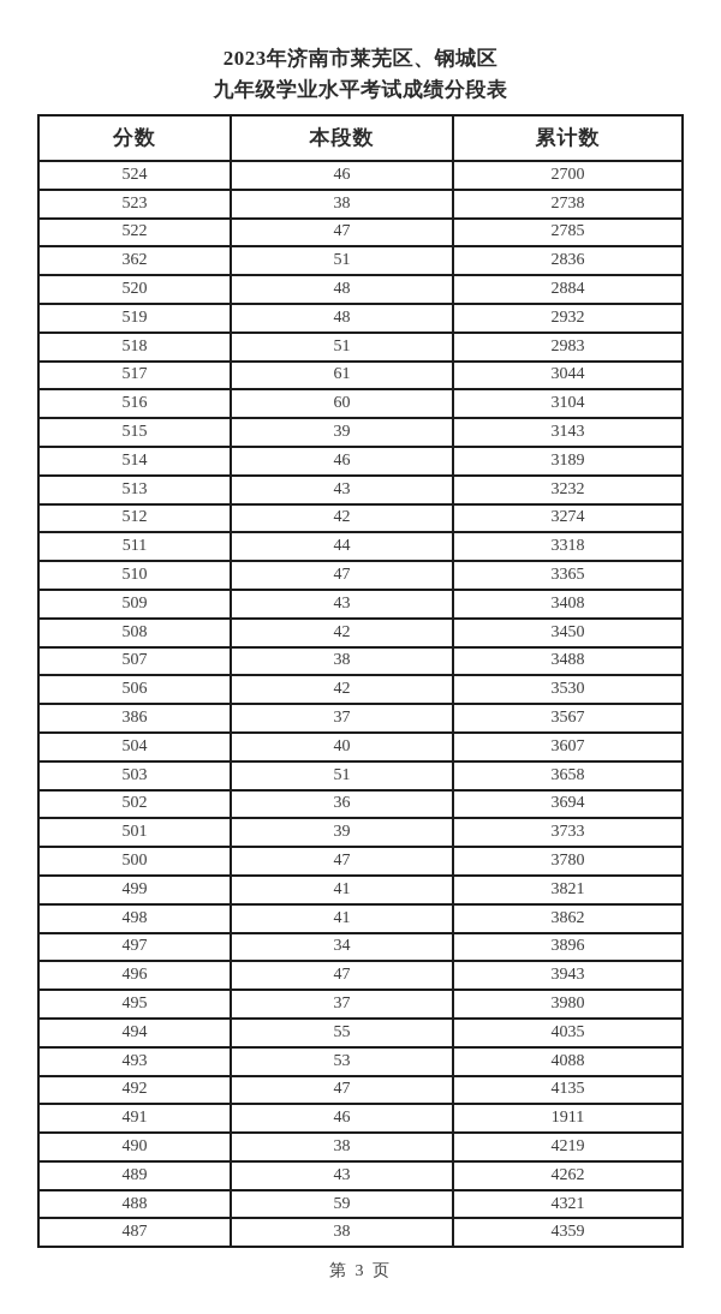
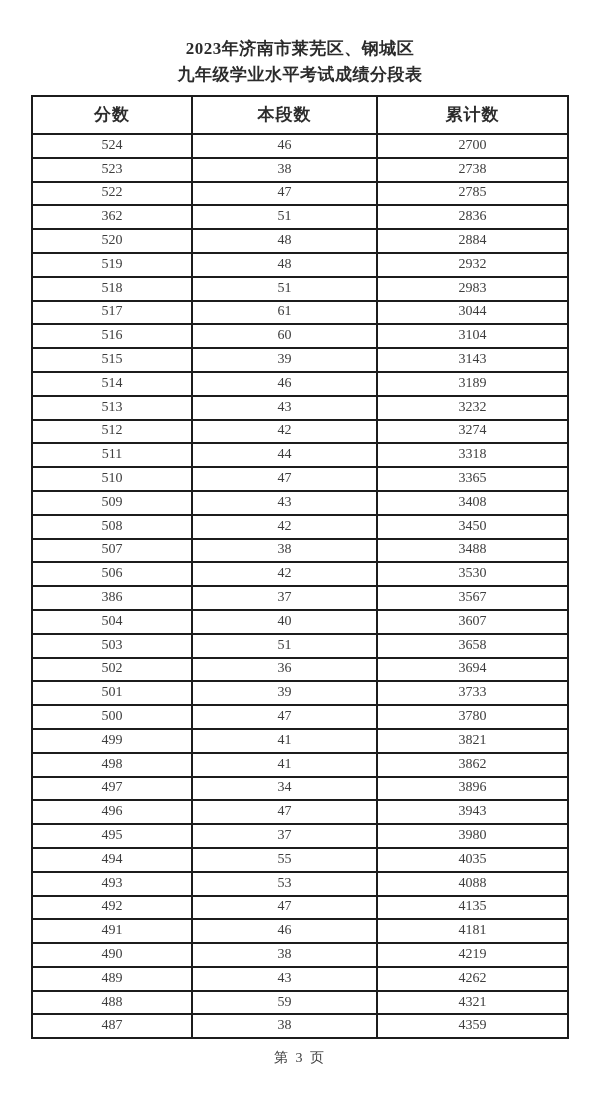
  2023年济南市莱芜区、钢城区
  九年级学业水平考试成绩分段表
  分数	本段数	累计数
  524	46	2700
  523	38	2738
  522	47	2785
  362	51	2836
  520	48	2884
  519	48	2932
  518	51	2983
  517	61	3044
  516	60	3104
  515	39	3143
  514	46	3189
  513	43	3232
  512	42	3274
  511	44	3318
  510	47	3365
  509	43	3408
  508	42	3450
  507	38	3488
  506	42	3530
  386	37	3567
  504	40	3607
  503	51	3658
  502	36	3694
  501	39	3733
  500	47	3780
  499	41	3821
  498	41	3862
  497	34	3896
  496	47	3943
  495	37	3980
  494	55	4035
  493	53	4088
  492	47	4135
- 491	46	1911
+ 491	46	4181
  490	38	4219
  489	43	4262
  488	59	4321
  487	38	4359
  第 3 页
